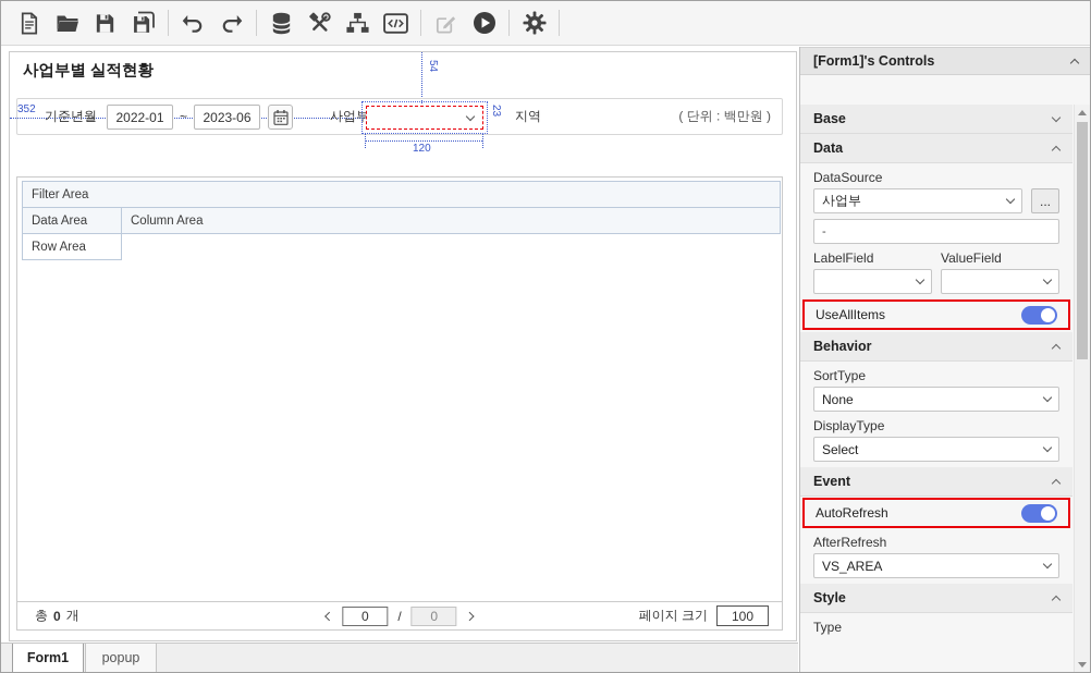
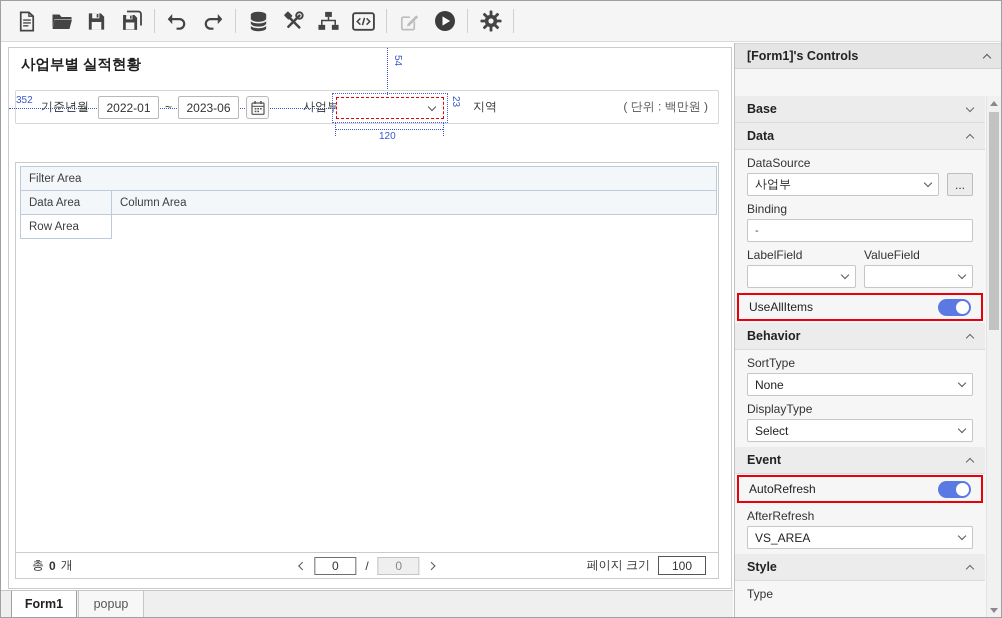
  사업부별 실적현황
  352
  기준년월
  2022-01
  ~
  2023-06
  사업부
  지역
  ( 단위 : 백만원 )
  120
  Filter Area
  Data Area
  Column Area
  Row Area
  총
  0
  개
  0
  /
  0
  페이지 크기
  100
  Form1
  popup
  [Form1]'s Controls
  Base
  Data
  DataSource
  사업부
  ...
+ Binding
  -
  LabelField
  ValueField
  UseAllItems
  Behavior
  SortType
  None
  DisplayType
  Select
  Event
  AutoRefresh
  AfterRefresh
  VS_AREA
  Style
  Type
